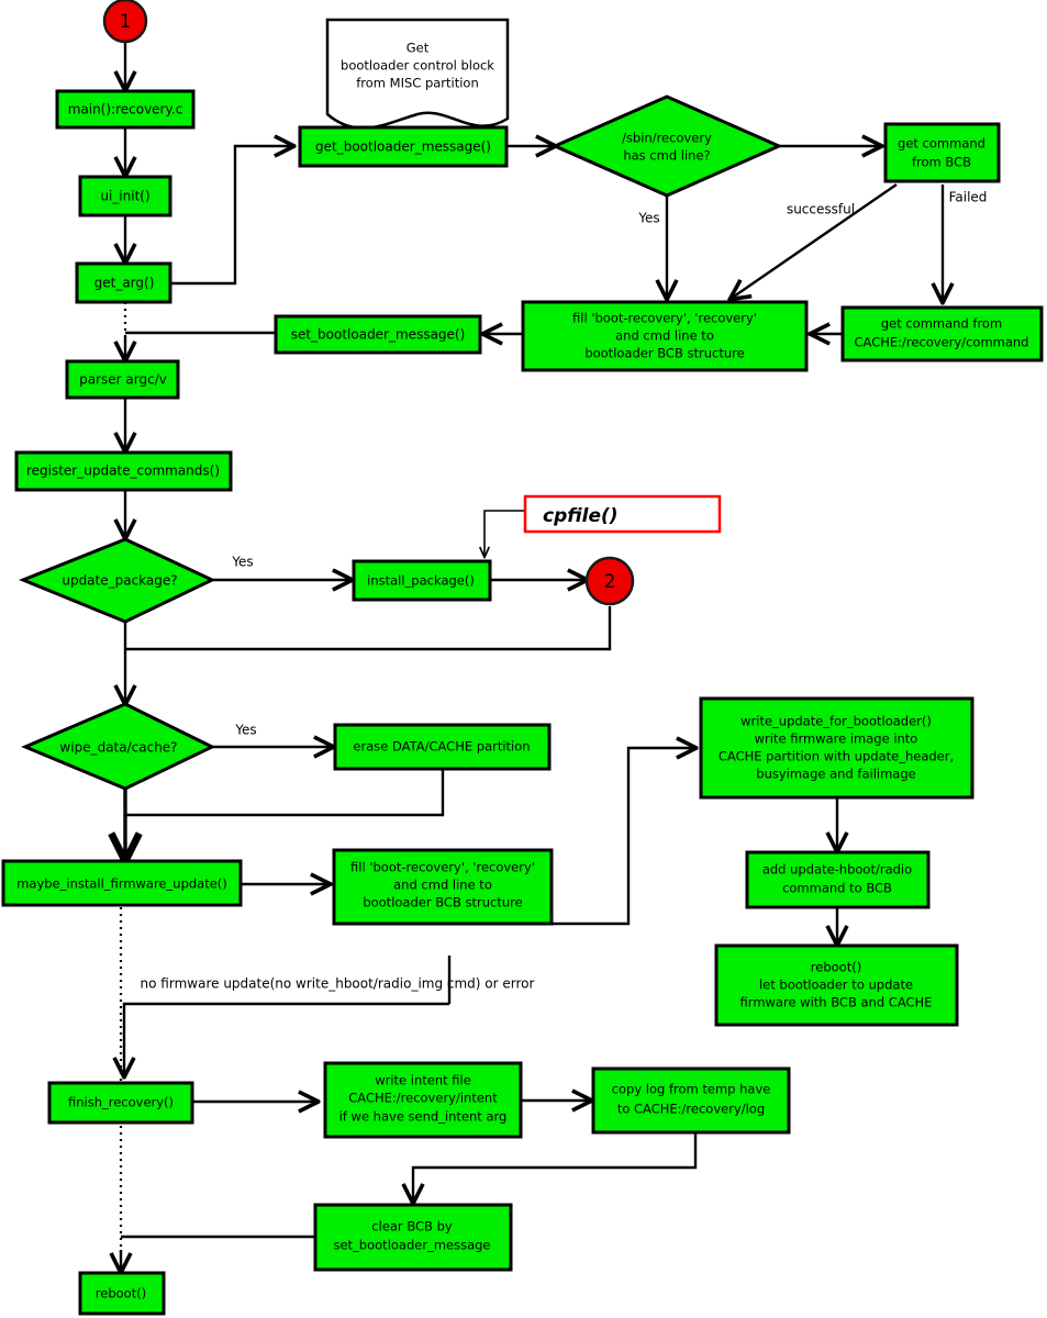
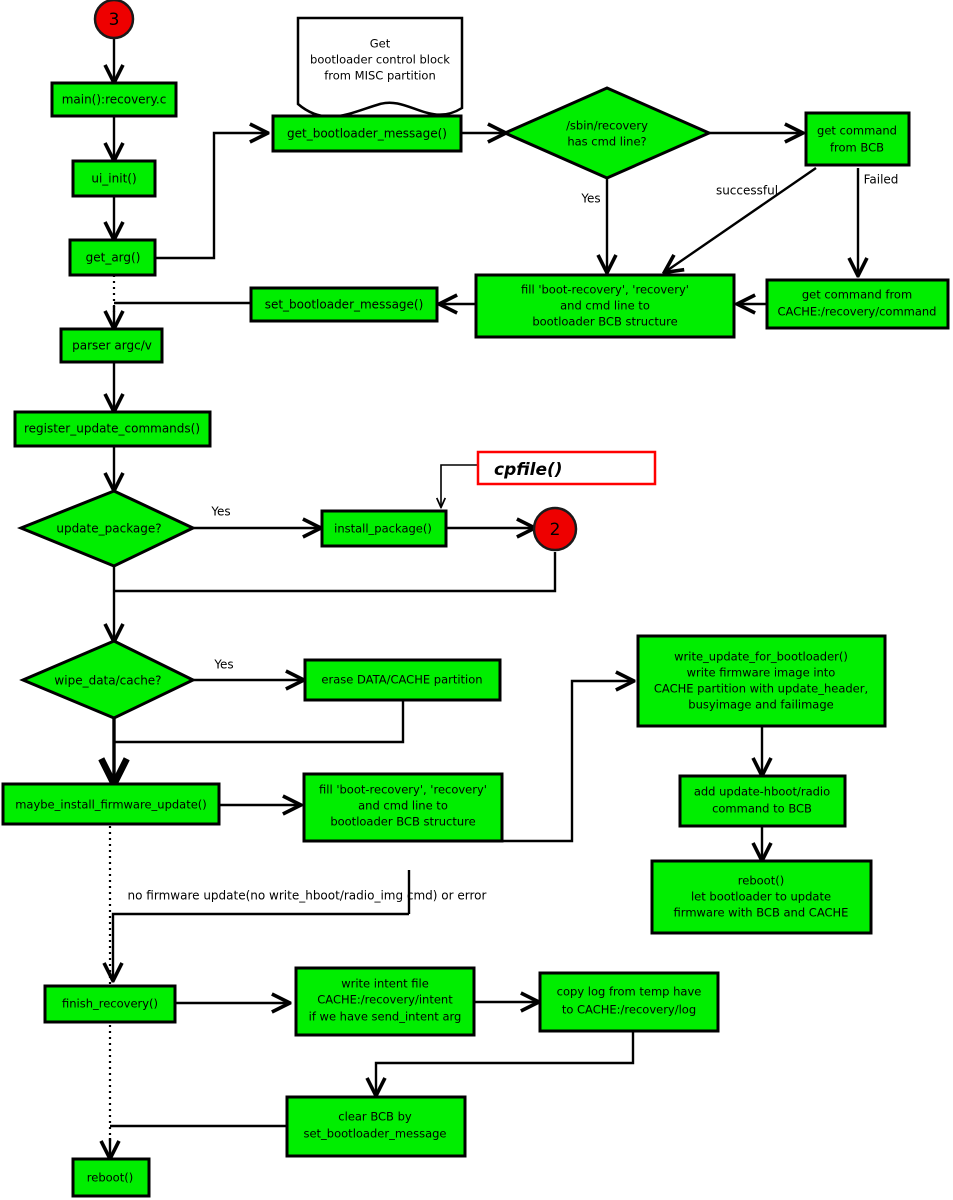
- 1
+ 3
  main():recovery.c
  ui_init()
  get_arg()
  parser argc/v
  register_update_commands()
  Get
  bootloader control block
  from MISC partition
  get_bootloader_message()
  /sbin/recovery
  has cmd line?
  get command
  from BCB
  get command from
  CACHE:/recovery/command
  fill 'boot-recovery', 'recovery'
  and cmd line to
  bootloader BCB structure
  set_bootloader_message()
  update_package?
  install_package()
  cpfile()
  2
  wipe_data/cache?
  erase DATA/CACHE partition
  maybe_install_firmware_update()
  fill 'boot-recovery', 'recovery'
  and cmd line to
  bootloader BCB structure
  write_update_for_bootloader()
  write firmware image into
  CACHE partition with update_header,
  busyimage and failimage
  add update-hboot/radio
  command to BCB
  reboot()
  let bootloader to update
  firmware with BCB and CACHE
  finish_recovery()
  write intent file
  CACHE:/recovery/intent
  if we have send_intent arg
  copy log from temp have
  to CACHE:/recovery/log
  clear BCB by
  set_bootloader_message
  reboot()
  Yes
  successful
  Failed
  Yes
  Yes
  no firmware update(no write_hboot/radio_img cmd) or error
